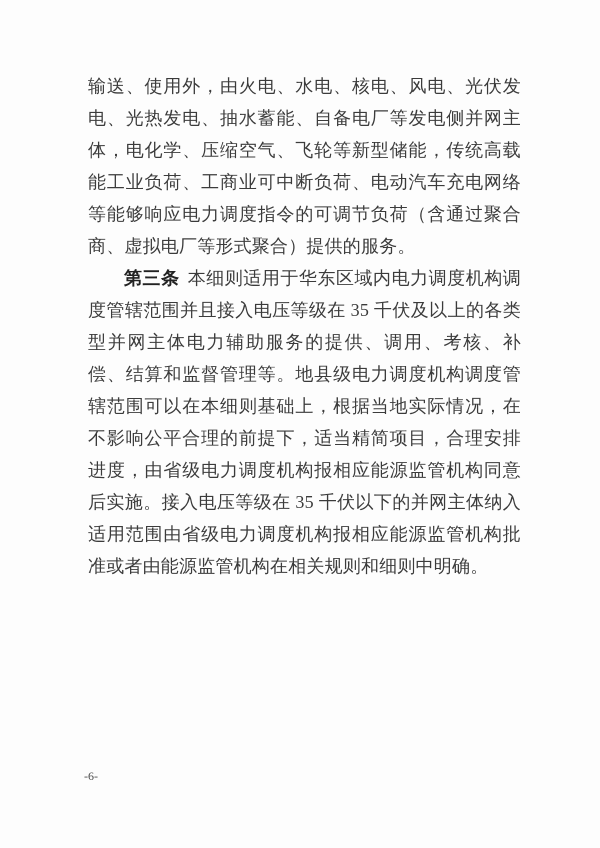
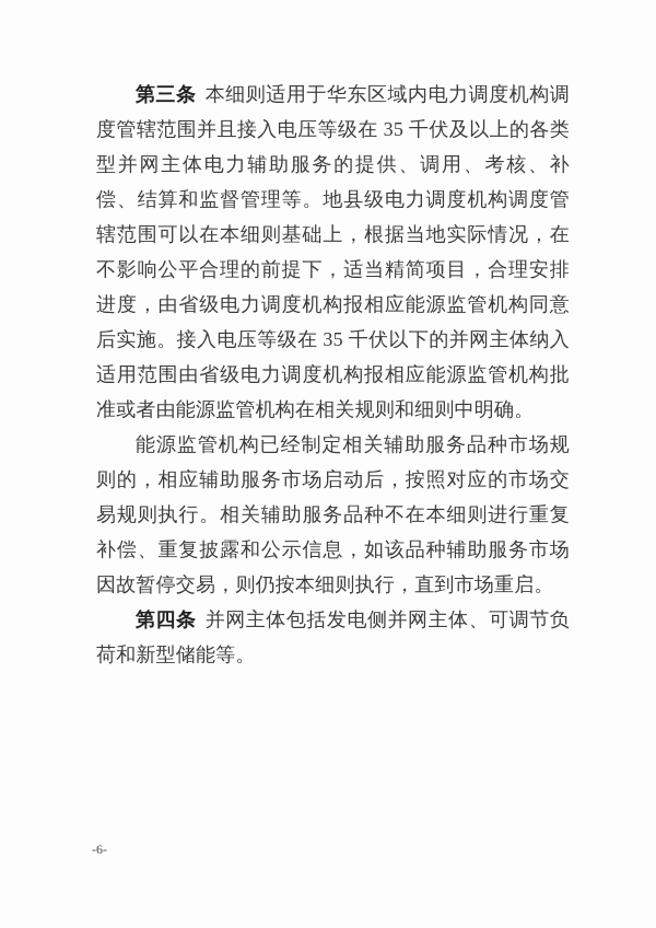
- 输送、使用外，由火电、水电、核电、风电、光伏发电、光热发电、抽水蓄能、自备电厂等发电侧并网主体，电化学、压缩空气、飞轮等新型储能，传统高载能工业负荷、工商业可中断负荷、电动汽车充电网络等能够响应电力调度指令的可调节负荷（含通过聚合商、虚拟电厂等形式聚合）提供的服务。
  第三条 本细则适用于华东区域内电力调度机构调度管辖范围并且接入电压等级在 35 千伏及以上的各类型并网主体电力辅助服务的提供、调用、考核、补偿、结算和监督管理等。地县级电力调度机构调度管辖范围可以在本细则基础上，根据当地实际情况，在不影响公平合理的前提下，适当精简项目，合理安排进度，由省级电力调度机构报相应能源监管机构同意后实施。接入电压等级在 35 千伏以下的并网主体纳入适用范围由省级电力调度机构报相应能源监管机构批准或者由能源监管机构在相关规则和细则中明确。
+ 能源监管机构已经制定相关辅助服务品种市场规则的，相应辅助服务市场启动后，按照对应的市场交易规则执行。相关辅助服务品种不在本细则进行重复补偿、重复披露和公示信息，如该品种辅助服务市场因故暂停交易，则仍按本细则执行，直到市场重启。
+ 第四条 并网主体包括发电侧并网主体、可调节负荷和新型储能等。
  -6-
